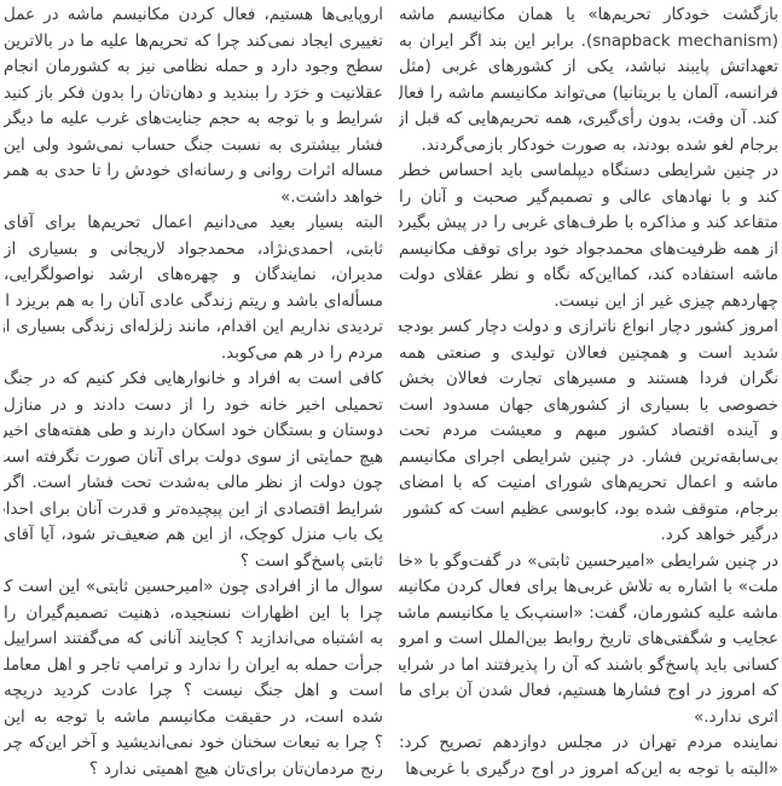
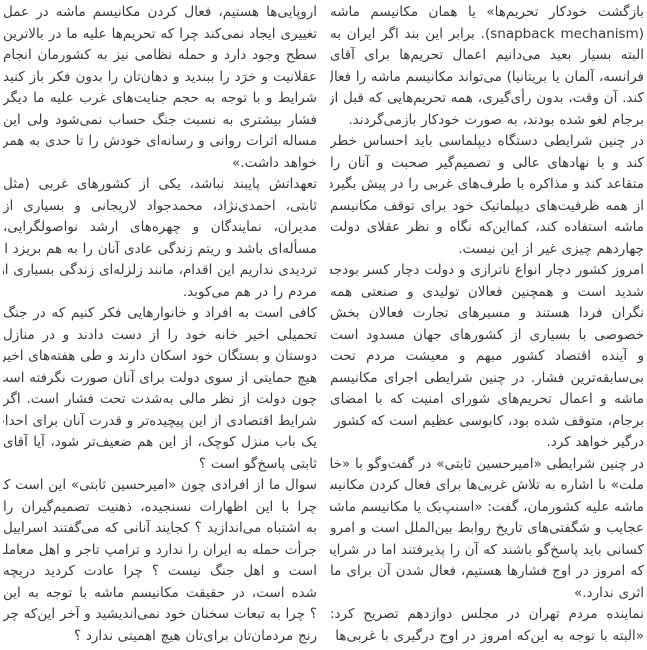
  بازگشت خودکار تحریم‌ها» یا همان مکانیسم ماشه
  (snapback mechanism). برابر این بند اگر ایران به
- تعهداتش پایبند نباشد، یکی از کشورهای غربی (مثل
+ البته بسیار بعید می‌دانیم اعمال تحریم‌ها برای آقای
  فرانسه، آلمان یا بریتانیا) می‌تواند مکانیسم ماشه را فعال
  کند. آن وقت، بدون رأی‌گیری، همه تحریم‌هایی که قبل از
  برجام لغو شده بودند، به صورت خودکار بازمی‌گردند.
  در چنین شرایطی دستگاه دیپلماسی باید احساس خطر
  کند و با نهادهای عالی و تصمیم‌گیر صحبت و آنان را
  متقاعد کند و مذاکره با طرف‌های غربی را در پیش بگیرد
- از همه ظرفیت‌های محمدجواد خود برای توقف مکانیسم
+ از همه ظرفیت‌های دیپلماتیک خود برای توقف مکانیسم
  ماشه استفاده کند، کمااین‌که نگاه و نظر عقلای دولت
  چهاردهم چیزی غیر از این نیست.
  امروز کشور دچار انواع ناترازی و دولت دچار کسر بودجه
  شدید است و همچنین فعالان تولیدی و صنعتی همه
  نگران فردا هستند و مسیرهای تجارت فعالان بخش
  خصوصی با بسیاری از کشورهای جهان مسدود است
  و آینده اقتصاد کشور مبهم و معیشت مردم تحت
  بی‌سابقه‌ترین فشار. در چنین شرایطی اجرای مکانیسم
  ماشه و اعمال تحریم‌های شورای امنیت که با امضای
  برجام، متوقف شده بود، کابوسی عظیم است که کشور
  درگیر خواهد کرد.
  در چنین شرایطی «امیرحسین ثابتی» در گفت‌وگو با «خا
  ملت» با اشاره به تلاش غربی‌ها برای فعال کردن مکانیس
  ماشه علیه کشورمان، گفت: «اسنپ‌بک یا مکانیسم ماشه
  عجایب و شگفتی‌های تاریخ روابط بین‌الملل است و امرو
  کسانی باید پاسخ‌گو باشند که آن را پذیرفتند اما در شرای
  که امروز در اوج فشارها هستیم، فعال شدن آن برای ما
  اثری ندارد.»
  نماینده مردم تهران در مجلس دوازدهم تصریح کرد:
  «البته با توجه به این‌که امروز در اوج درگیری با غربی‌ها
  اروپایی‌ها هستیم، فعال کردن مکانیسم ماشه در عمل
  تغییری ایجاد نمی‌کند چرا که تحریم‌ها علیه ما در بالاترین
  سطح وجود دارد و حمله نظامی نیز به کشورمان انجام
  عقلانیت و خرَد را ببندید و دهان‌تان را بدون فکر باز کنید
  شرایط و با توجه به حجم جنایت‌های غرب علیه ما دیگر
  فشار بیشتری به نسبت جنگ حساب نمی‌شود ولی این
  مساله اثرات روانی و رسانه‌ای خودش را تا حدی به همر
  خواهد داشت.»
- البته بسیار بعید می‌دانیم اعمال تحریم‌ها برای آقای
+ تعهداتش پایبند نباشد، یکی از کشورهای غربی (مثل
  ثابتی، احمدی‌نژاد، محمدجواد لاریجانی و بسیاری از
  مدیران، نمایندگان و چهره‌های ارشد نواصولگرایی،
  مسأله‌ای باشد و ریتم زندگی عادی آنان را به هم بریزد ا
  تردیدی نداریم این اقدام، مانند زلزله‌ای زندگی بسیاری ا
  مردم را در هم می‌کوبد.
  کافی است به افراد و خانوارهایی فکر کنیم که در جنگ
  تحمیلی اخیر خانه خود را از دست دادند و در منازل
  دوستان و بستگان خود اسکان دارند و طی هفته‌های اخیر
  هیچ حمایتی از سوی دولت برای آنان صورت نگرفته است
  چون دولت از نظر مالی به‌شدت تحت فشار است. اگر
  شرایط اقتصادی از این پیچیده‌تر و قدرت آنان برای احدا
  یک باب منزل کوچک، از این هم ضعیف‌تر شود، آیا آقای
  ثابتی پاسخ‌گو است ؟
  سوال ما از افرادی چون «امیرحسین ثابتی» این است ک
  چرا با این اظهارات نسنجیده، ذهنیت تصمیم‌گیران را
  به اشتباه می‌اندازید ؟ کجایند آنانی که می‌گفتند اسراییل
  جرأت حمله به ایران را ندارد و ترامپ تاجر و اهل معامل
  است و اهل جنگ نیست ؟ چرا عادت کردید دریچه
  شده است، در حقیقت مکانیسم ماشه با توجه به این
  ؟ چرا به تبعات سخنان خود نمی‌اندیشید و آخر این‌که چر
  رنج مردمان‌تان برای‌تان هیچ اهمیتی ندارد ؟
